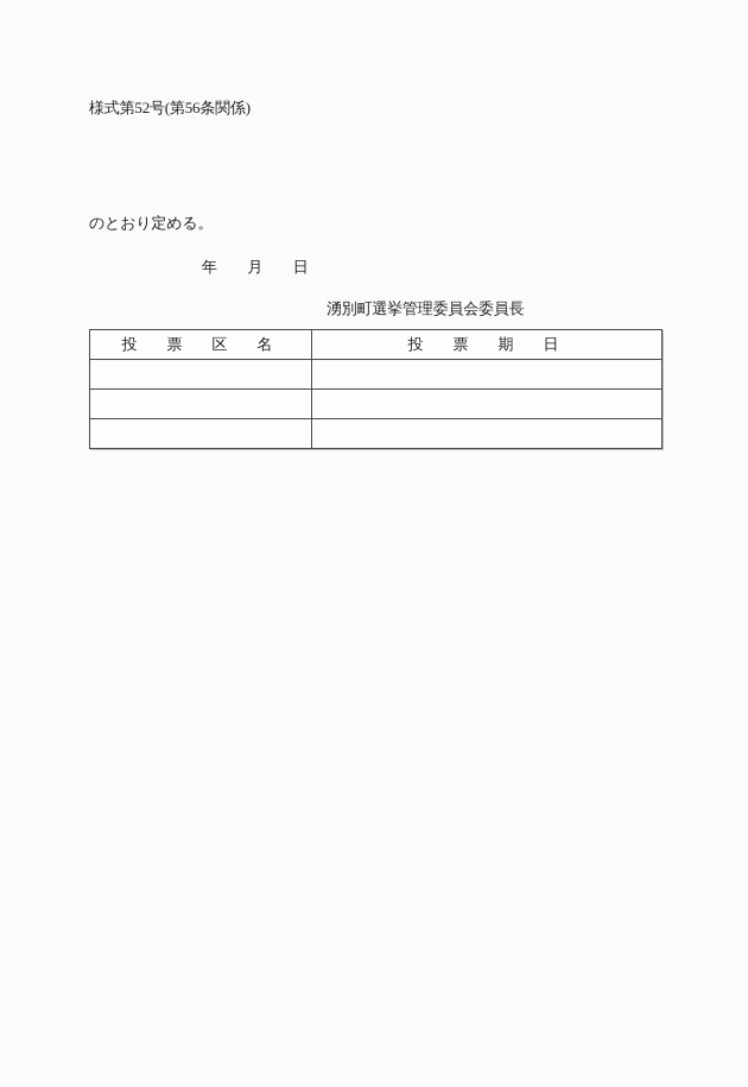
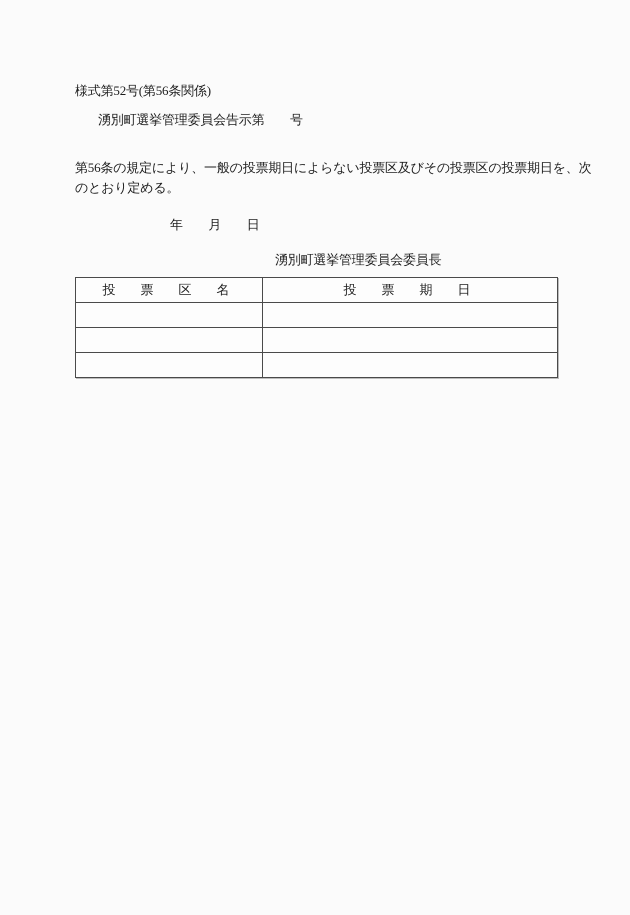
  様式第52号(第56条関係)
+ 湧別町選挙管理委員会告示第 号
+ 第56条の規定により、一般の投票期日によらない投票区及びその投票区の投票期日を、次
  のとおり定める。
  年 月 日
  湧別町選挙管理委員会委員長
  投 票 区 名	投 票 期 日
